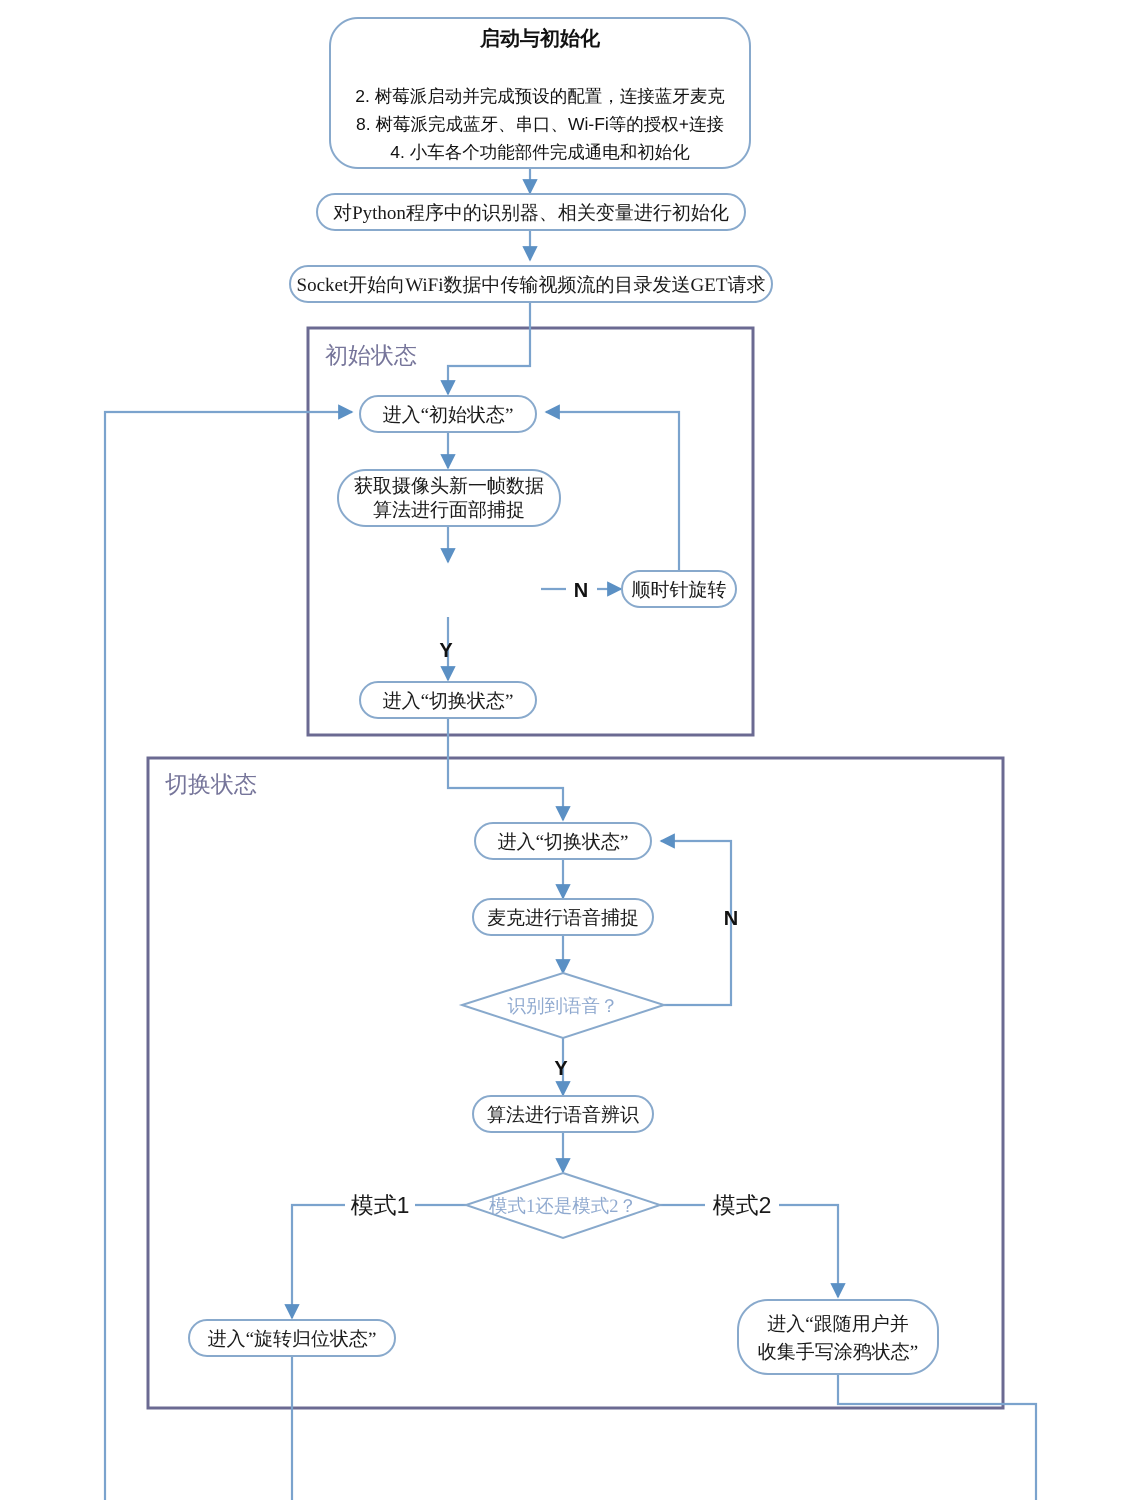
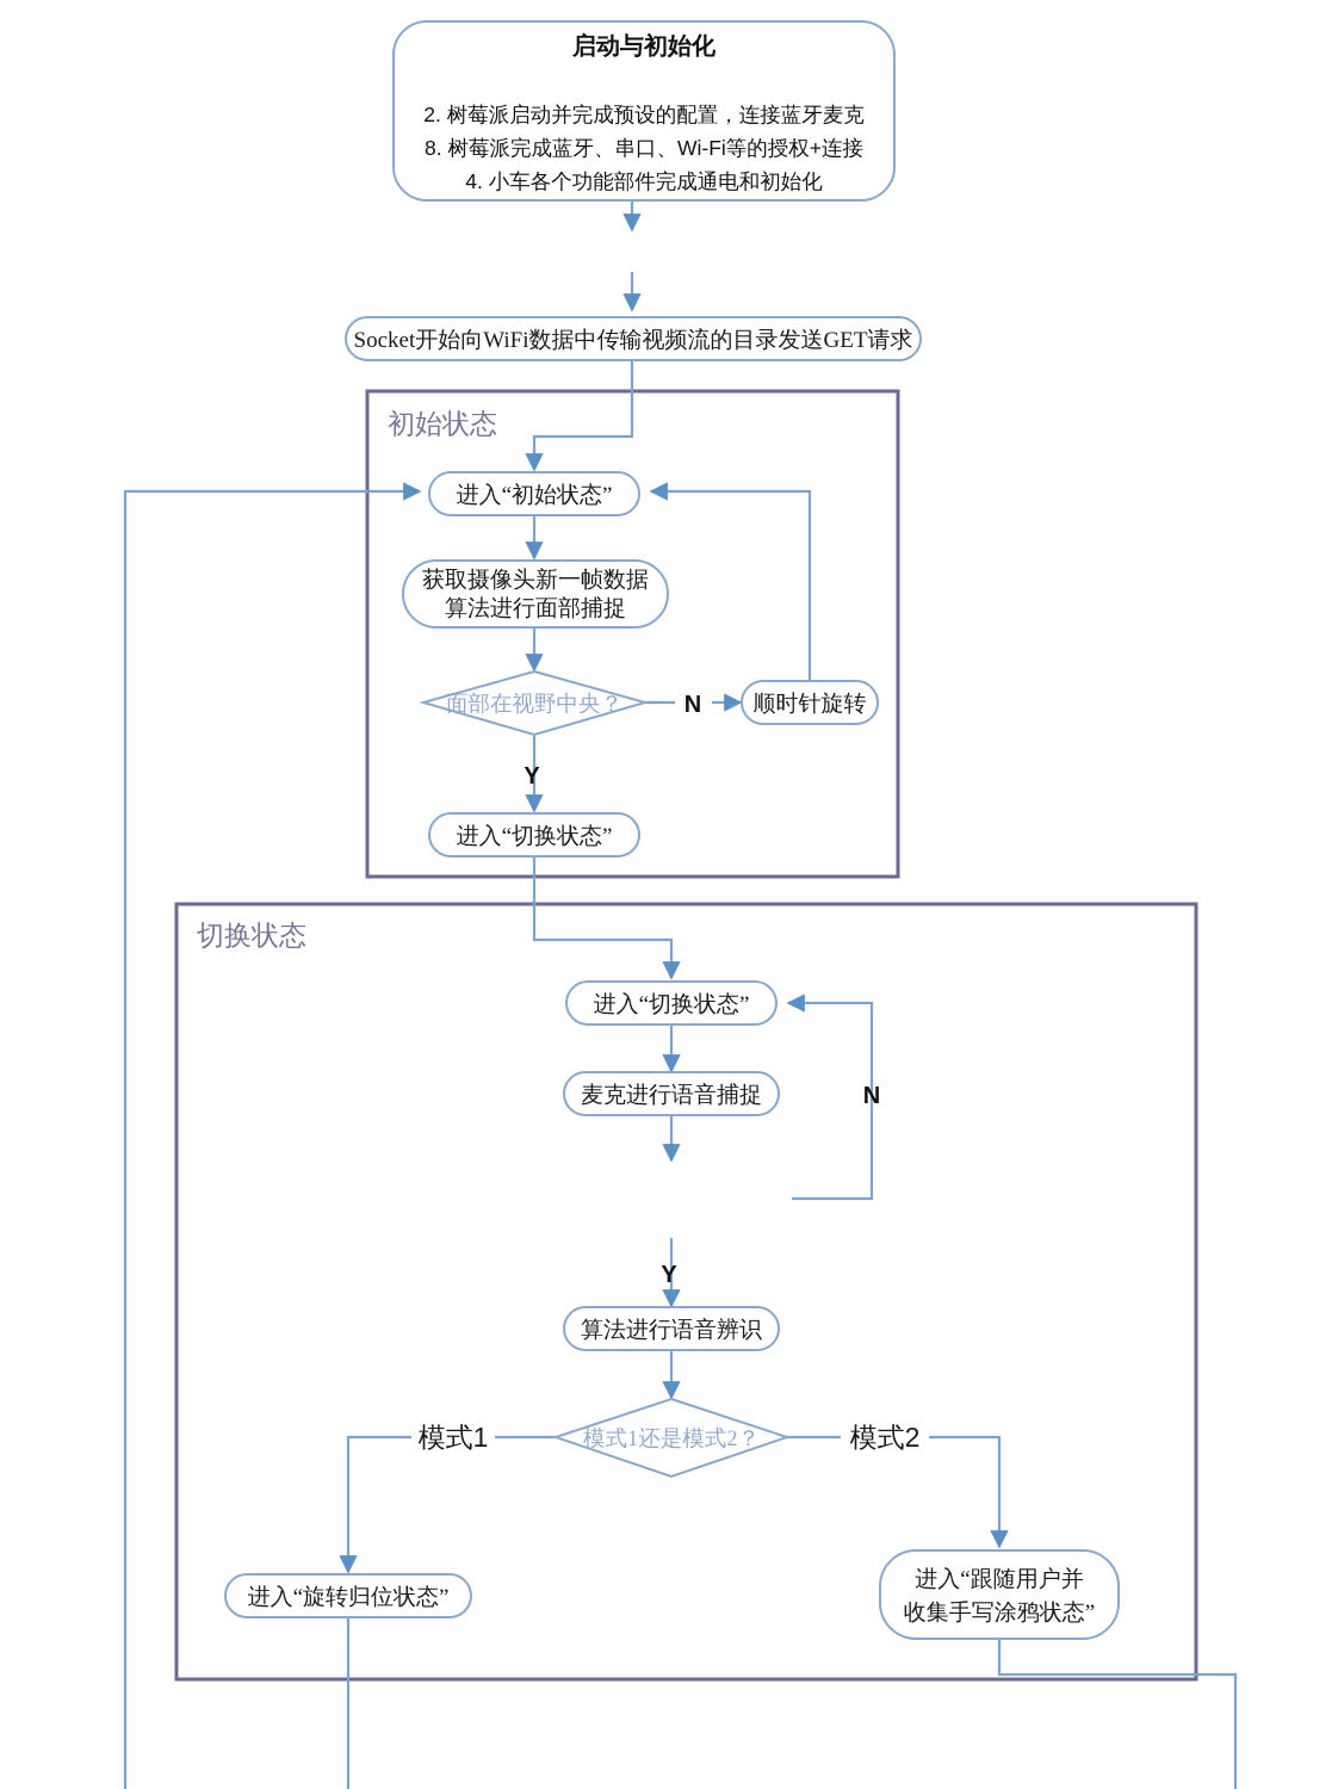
  初始状态
  切换状态
  启动与初始化
  2. 树莓派启动并完成预设的配置，连接蓝牙麦克
  8. 树莓派完成蓝牙、串口、Wi-Fi等的授权+连接
  4. 小车各个功能部件完成通电和初始化
- 对Python程序中的识别器、相关变量进行初始化
  Socket开始向WiFi数据中传输视频流的目录发送GET请求
  进入“初始状态”
  获取摄像头新一帧数据
  算法进行面部捕捉
+ 面部在视野中央？
  顺时针旋转
  进入“切换状态”
  进入“切换状态”
  麦克进行语音捕捉
- 识别到语音？
  算法进行语音辨识
  模式1还是模式2？
  进入“旋转归位状态”
  进入“跟随用户并
  收集手写涂鸦状态”
  N
  Y
  N
  Y
  模式1
  模式2
